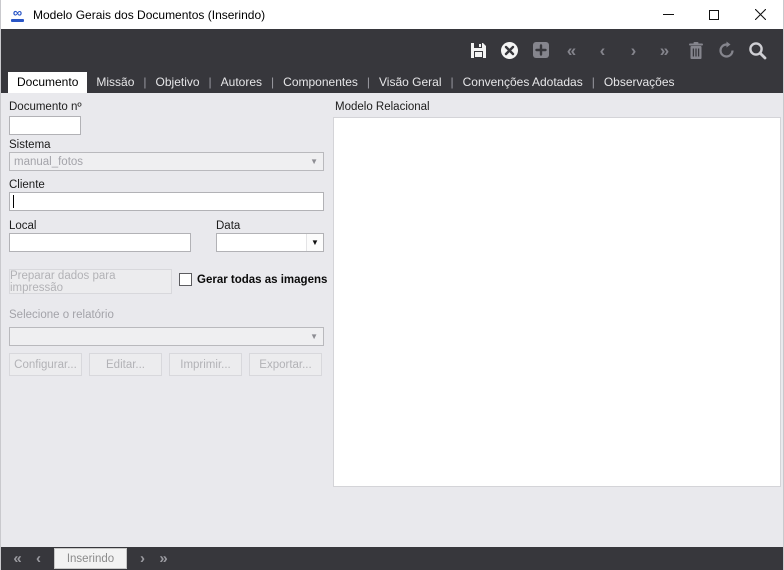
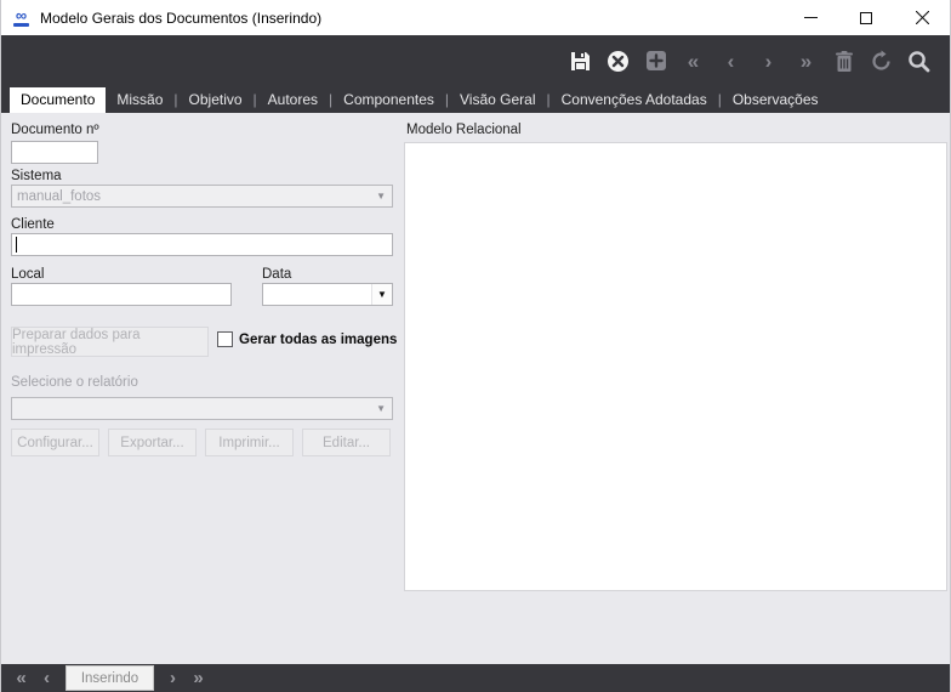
  ∞
  Modelo Gerais dos Documentos (Inserindo)
  «
  ‹
  ›
  »
  Documento
  Missão
  |
  Objetivo
  |
  Autores
  |
  Componentes
  |
  Visão Geral
  |
  Convenções Adotadas
  |
  Observações
  Documento nº
  Sistema
  manual_fotos
  ▼
  Cliente
  Local
  Data
  ▼
  Preparar dados para impressão
  Gerar todas as imagens
  Selecione o relatório
  ▼
  Configurar...
- Editar...
+ Exportar...
  Imprimir...
- Exportar...
+ Editar...
  Modelo Relacional
  «
  ‹
  Inserindo
  ›
  »
